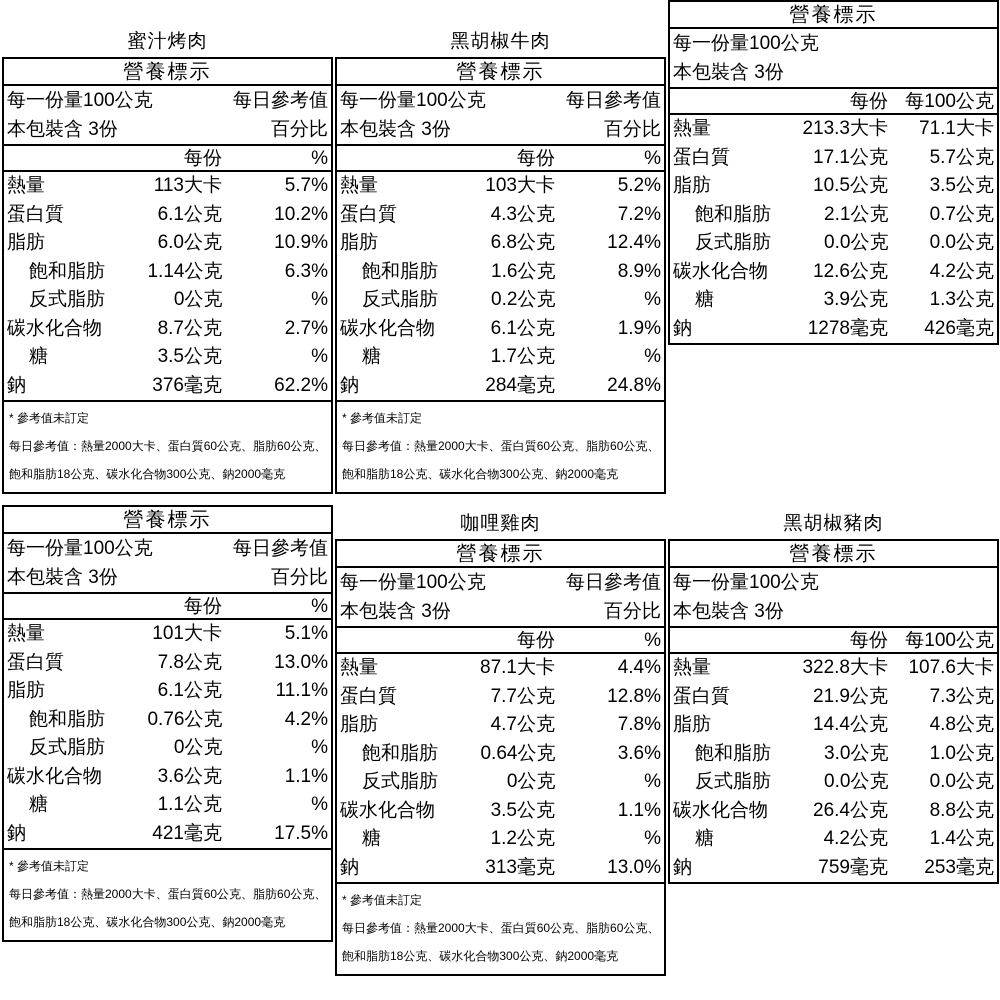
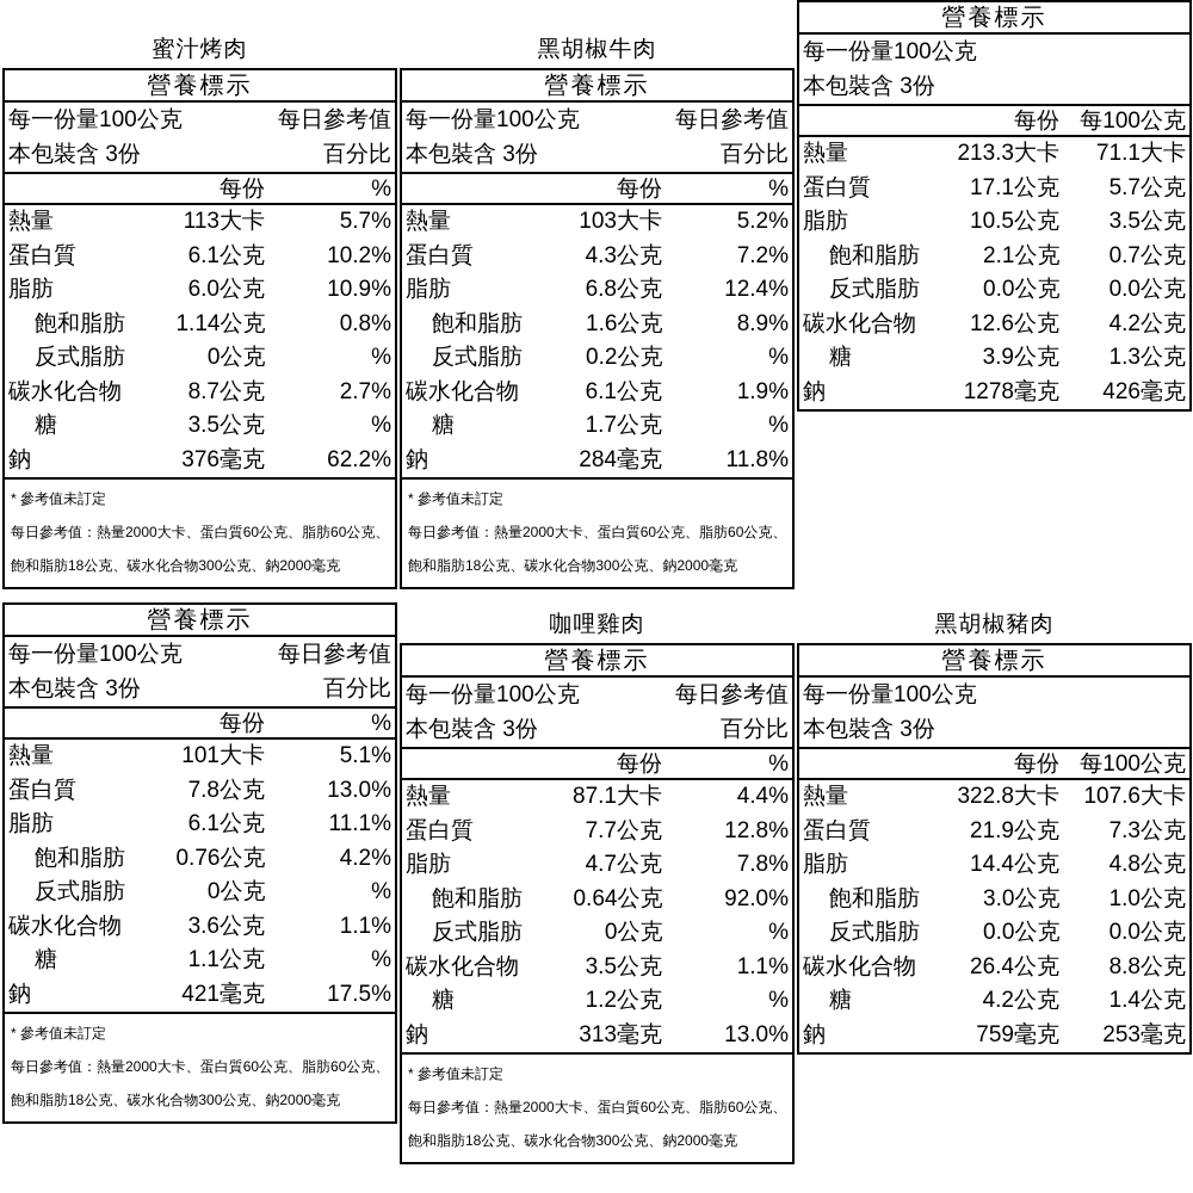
  蜜汁烤肉
  營養標示
  每一份量100公克
  每日參考值
  本包裝含 3份
  百分比
  每份
  %
  熱量
  113大卡
  5.7%
  蛋白質
  6.1公克
  10.2%
  脂肪
  6.0公克
  10.9%
  飽和脂肪
  1.14公克
- 6.3%
+ 0.8%
  反式脂肪
  0公克
  %
  碳水化合物
  8.7公克
  2.7%
  糖
  3.5公克
  %
  鈉
  376毫克
  62.2%
  * 參考值未訂定
  每日參考值：熱量2000大卡、蛋白質60公克、脂肪60公克、
  飽和脂肪18公克、碳水化合物300公克、鈉2000毫克
  黑胡椒牛肉
  營養標示
  每一份量100公克
  每日參考值
  本包裝含 3份
  百分比
  每份
  %
  熱量
  103大卡
  5.2%
  蛋白質
  4.3公克
  7.2%
  脂肪
  6.8公克
  12.4%
  飽和脂肪
  1.6公克
  8.9%
  反式脂肪
  0.2公克
  %
  碳水化合物
  6.1公克
  1.9%
  糖
  1.7公克
  %
  鈉
  284毫克
- 24.8%
+ 11.8%
  * 參考值未訂定
  每日參考值：熱量2000大卡、蛋白質60公克、脂肪60公克、
  飽和脂肪18公克、碳水化合物300公克、鈉2000毫克
  營養標示
  每一份量100公克
  本包裝含 3份
  每份
  每100公克
  熱量
  213.3大卡
  71.1大卡
  蛋白質
  17.1公克
  5.7公克
  脂肪
  10.5公克
  3.5公克
  飽和脂肪
  2.1公克
  0.7公克
  反式脂肪
  0.0公克
  0.0公克
  碳水化合物
  12.6公克
  4.2公克
  糖
  3.9公克
  1.3公克
  鈉
  1278毫克
  426毫克
  營養標示
  每一份量100公克
  每日參考值
  本包裝含 3份
  百分比
  每份
  %
  熱量
  101大卡
  5.1%
  蛋白質
  7.8公克
  13.0%
  脂肪
  6.1公克
  11.1%
  飽和脂肪
  0.76公克
  4.2%
  反式脂肪
  0公克
  %
  碳水化合物
  3.6公克
  1.1%
  糖
  1.1公克
  %
  鈉
  421毫克
  17.5%
  * 參考值未訂定
  每日參考值：熱量2000大卡、蛋白質60公克、脂肪60公克、
  飽和脂肪18公克、碳水化合物300公克、鈉2000毫克
  咖哩雞肉
  營養標示
  每一份量100公克
  每日參考值
  本包裝含 3份
  百分比
  每份
  %
  熱量
  87.1大卡
  4.4%
  蛋白質
  7.7公克
  12.8%
  脂肪
  4.7公克
  7.8%
  飽和脂肪
  0.64公克
- 3.6%
+ 92.0%
  反式脂肪
  0公克
  %
  碳水化合物
  3.5公克
  1.1%
  糖
  1.2公克
  %
  鈉
  313毫克
  13.0%
  * 參考值未訂定
  每日參考值：熱量2000大卡、蛋白質60公克、脂肪60公克、
  飽和脂肪18公克、碳水化合物300公克、鈉2000毫克
  黑胡椒豬肉
  營養標示
  每一份量100公克
  本包裝含 3份
  每份
  每100公克
  熱量
  322.8大卡
  107.6大卡
  蛋白質
  21.9公克
  7.3公克
  脂肪
  14.4公克
  4.8公克
  飽和脂肪
  3.0公克
  1.0公克
  反式脂肪
  0.0公克
  0.0公克
  碳水化合物
  26.4公克
  8.8公克
  糖
  4.2公克
  1.4公克
  鈉
  759毫克
  253毫克
